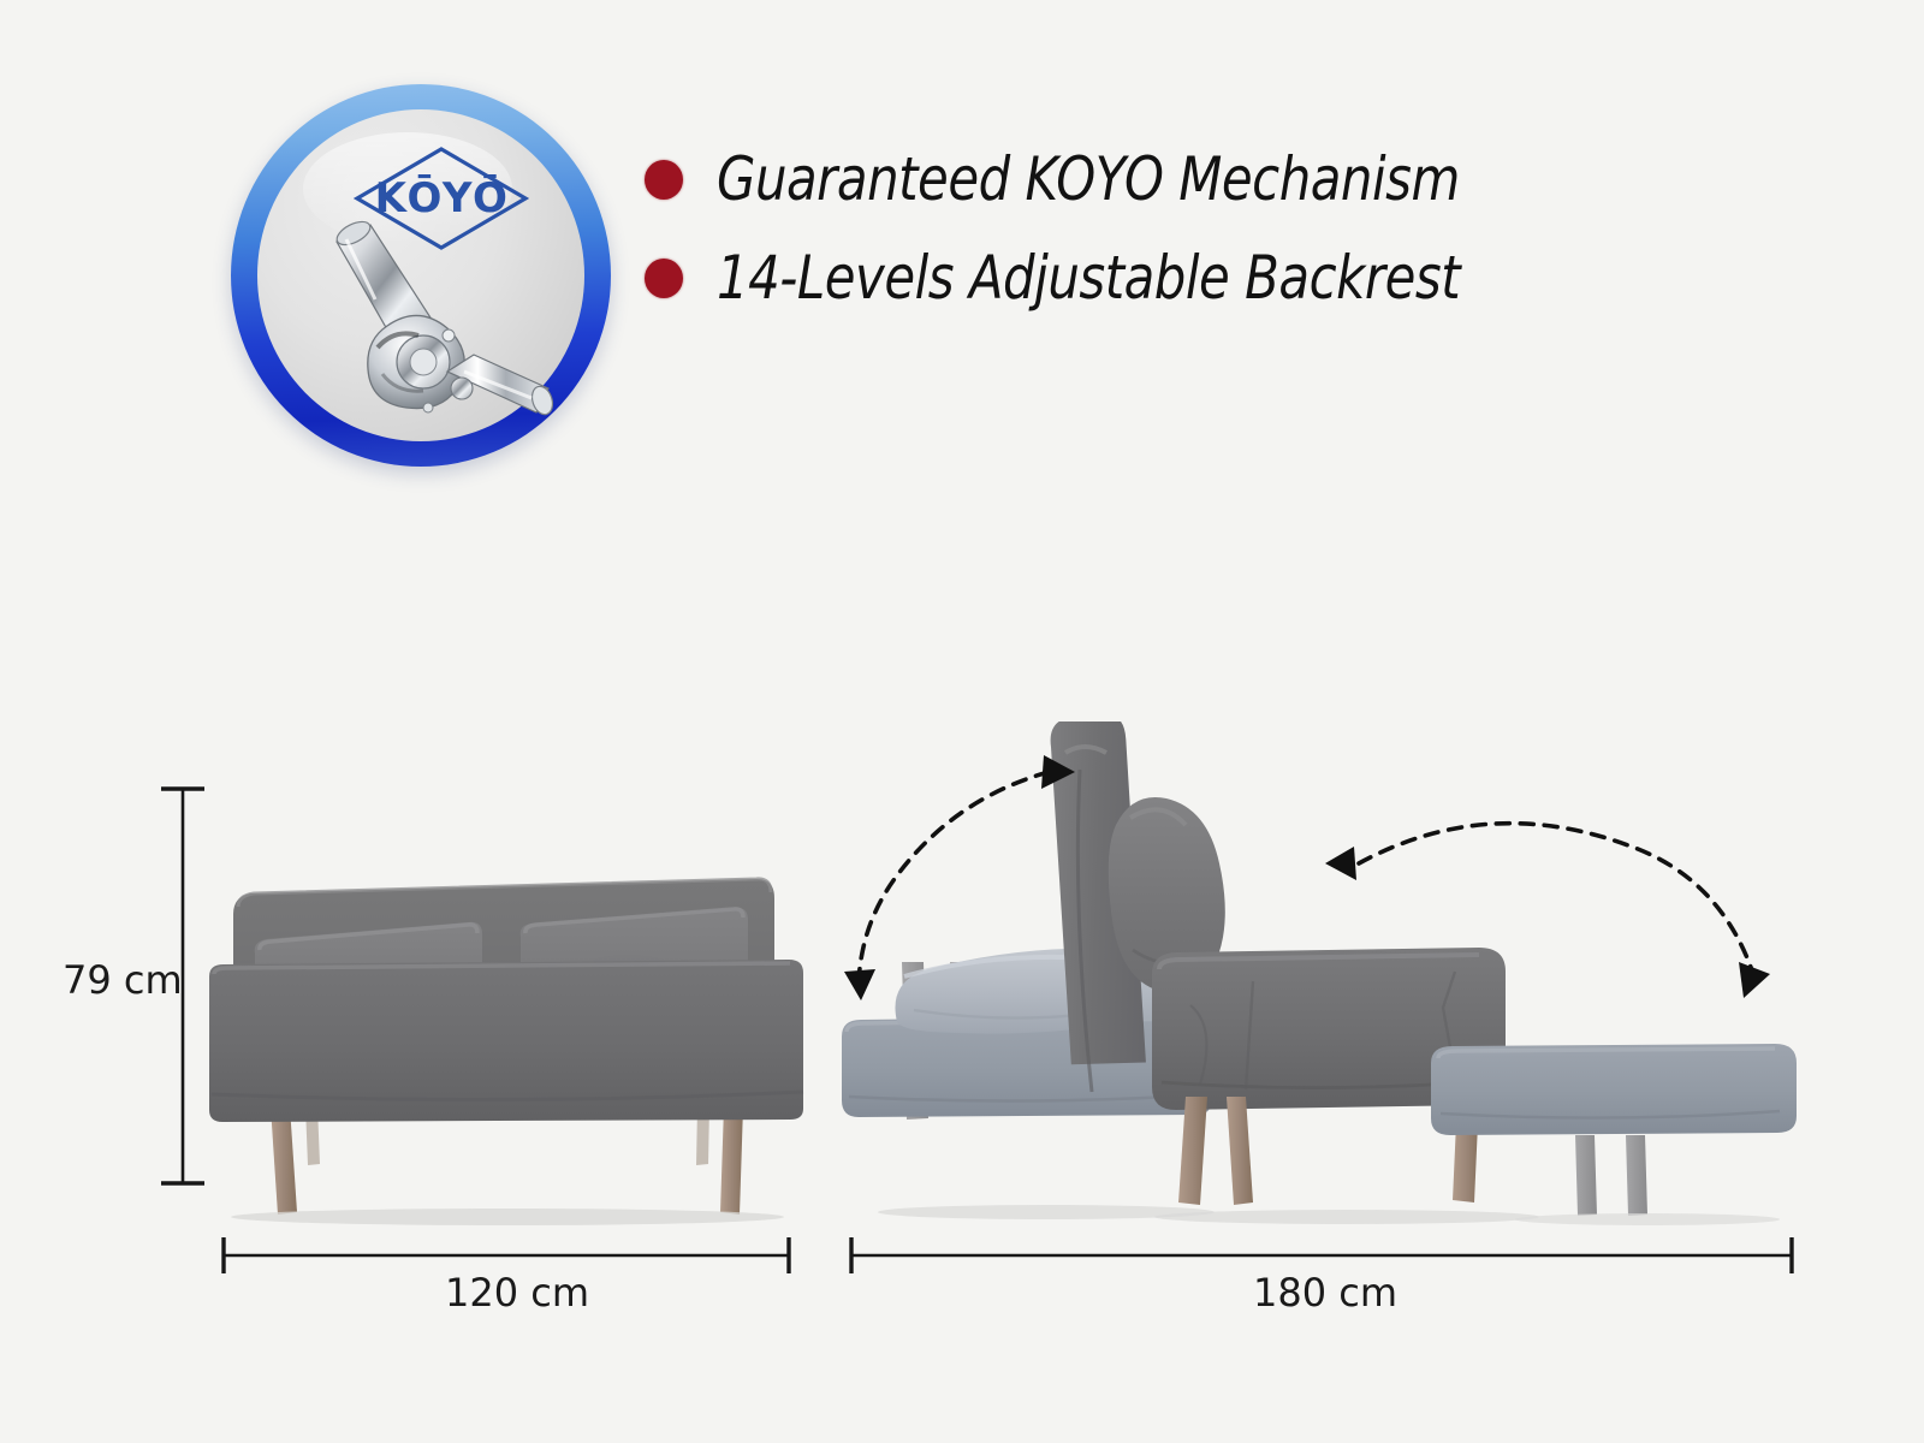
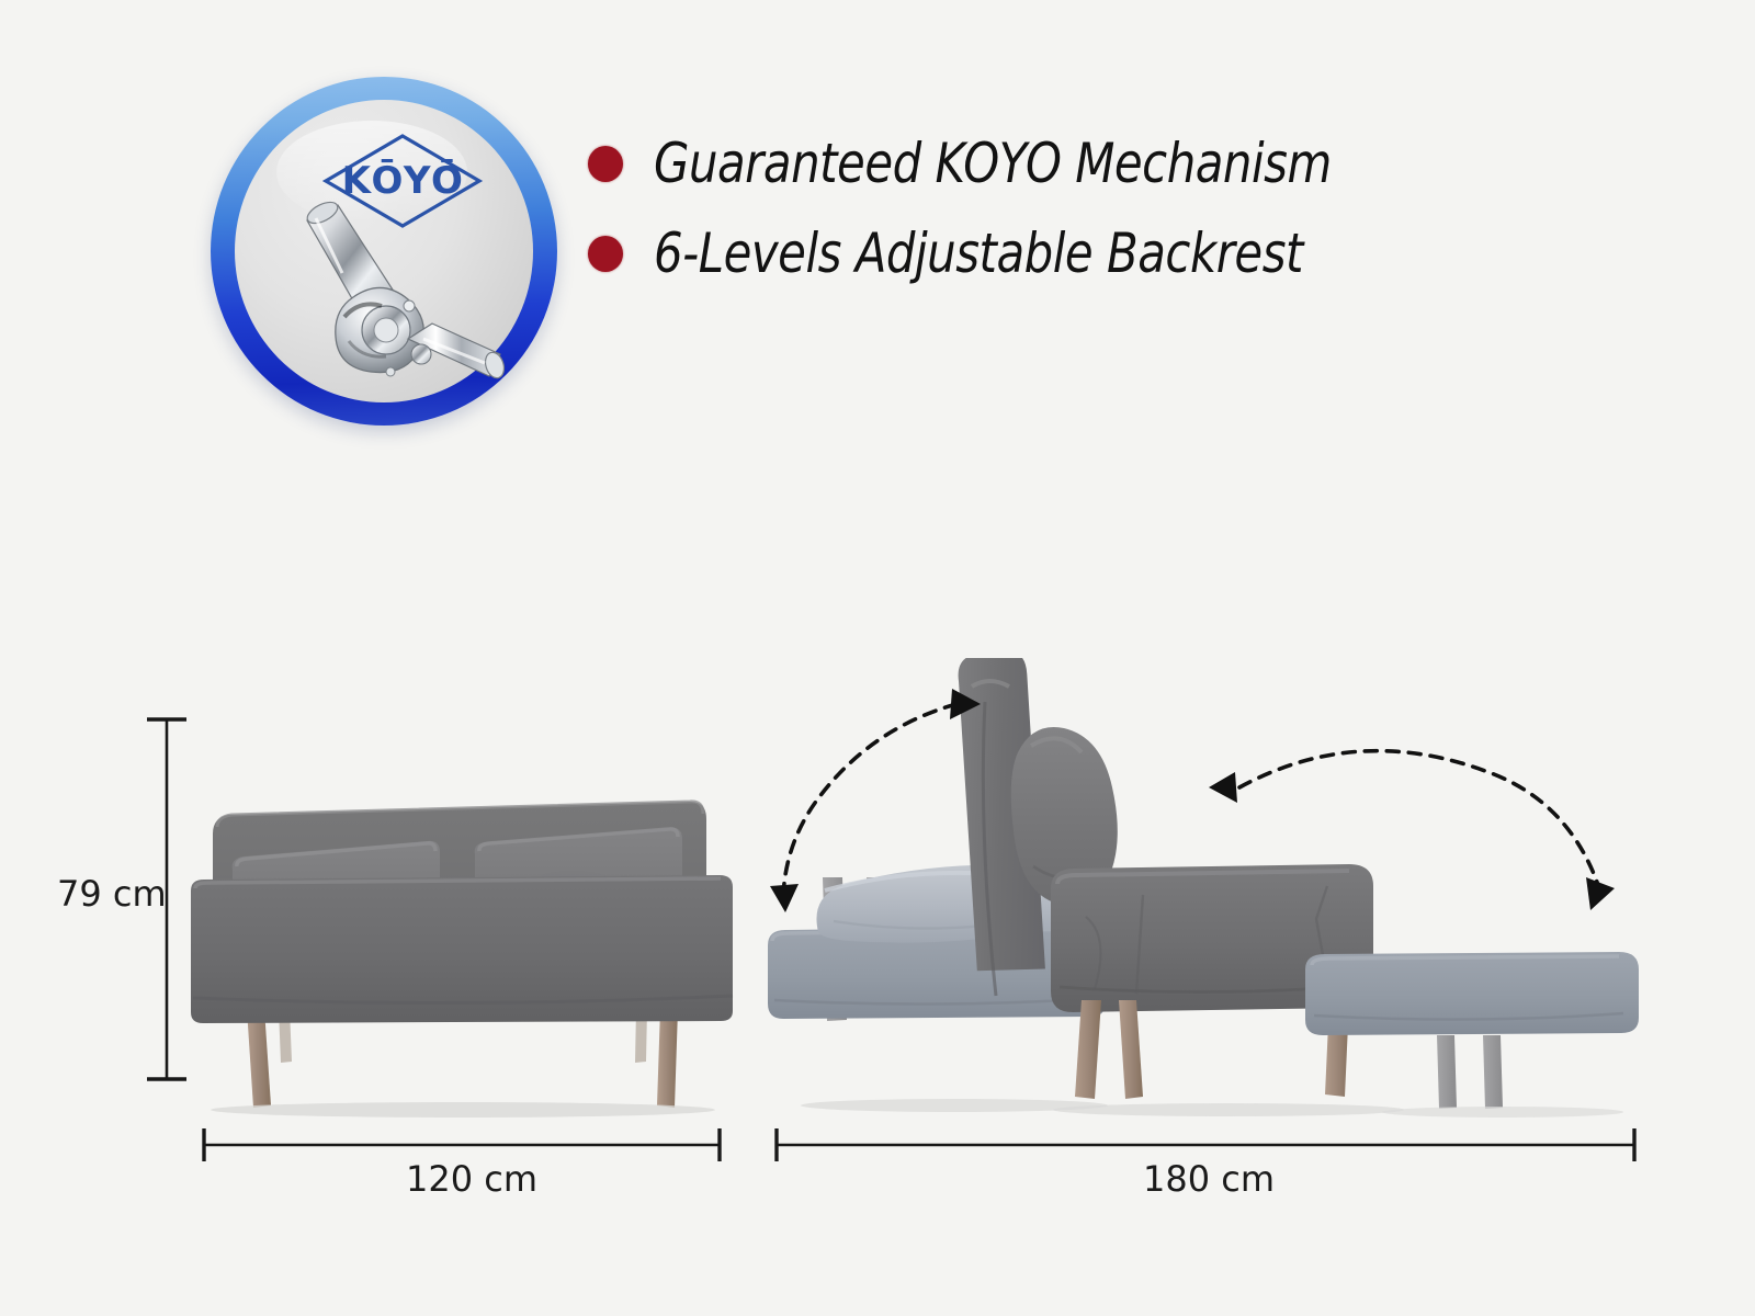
  KŌYŌ
  Guaranteed KOYO Mechanism
- 14-Levels Adjustable Backrest
+ 6-Levels Adjustable Backrest
  79 cm
  120 cm
  180 cm
